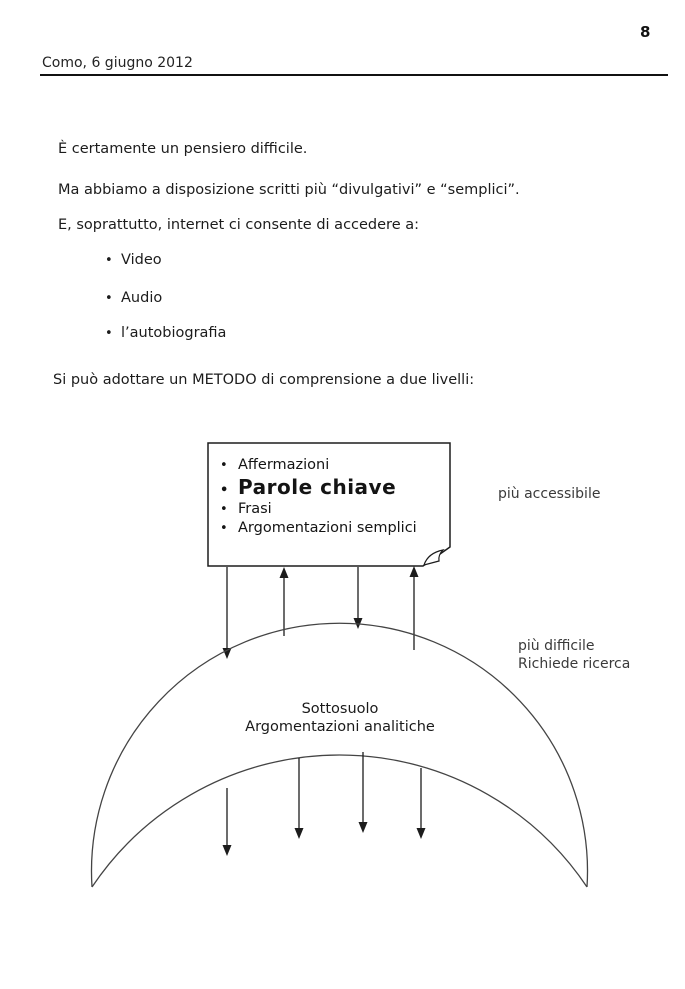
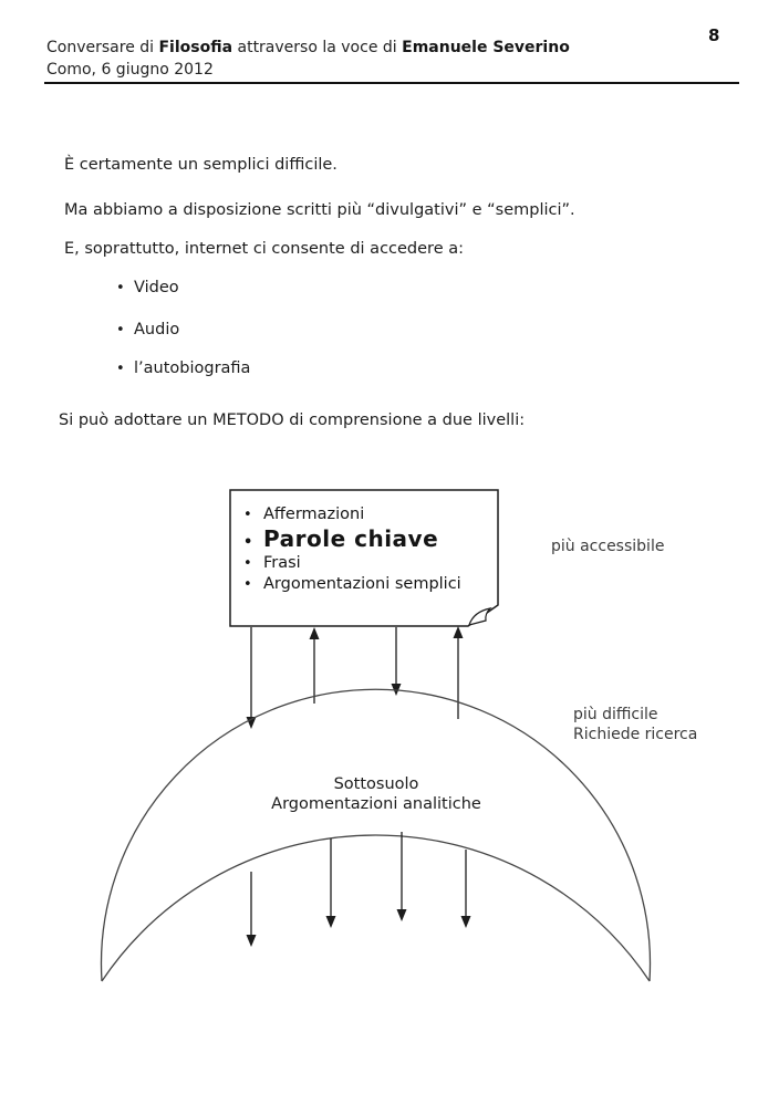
+ Conversare di Filosofia attraverso la voce di Emanuele Severino
  Como, 6 giugno 2012
  8
- È certamente un pensiero difficile.
+ È certamente un semplici difficile.
  Ma abbiamo a disposizione scritti più “divulgativi” e “semplici”.
  E, soprattutto, internet ci consente di accedere a:
  • Video
  • Audio
  • l’autobiografia
  Si può adottare un METODO di comprensione a due livelli:
  Affermazioni
  Parole chiave
  Frasi
  Argomentazioni semplici
  più accessibile
  più difficile
  Richiede ricerca
  Sottosuolo
  Argomentazioni analitiche
